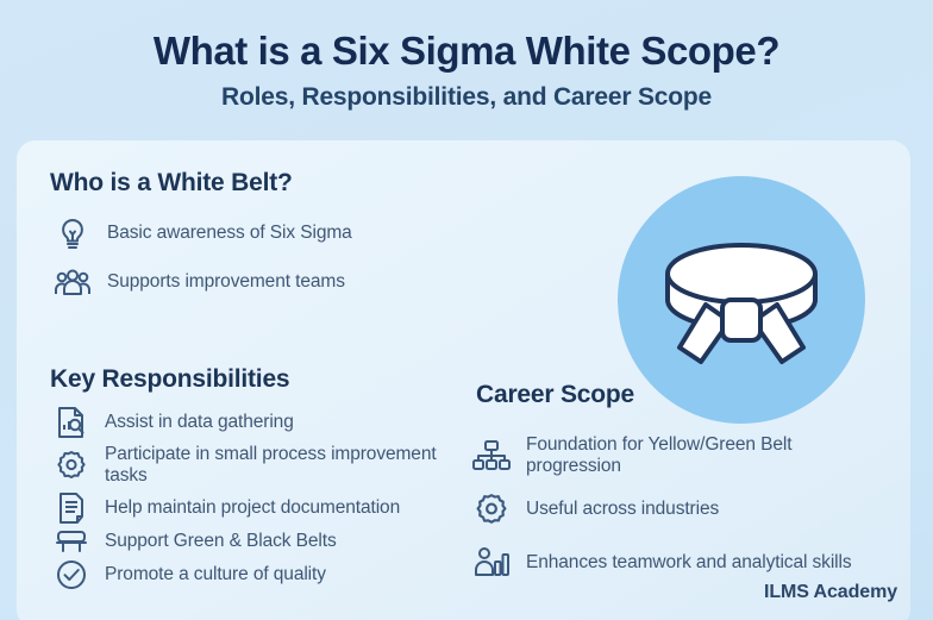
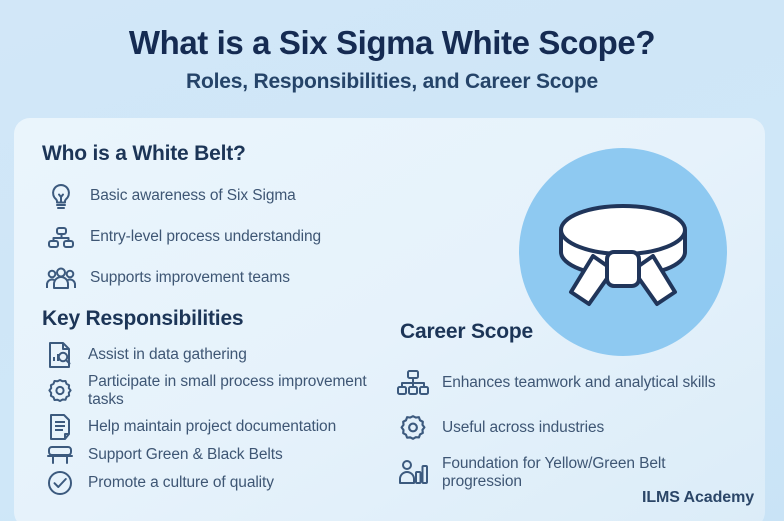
  What is a Six Sigma White Scope?
  Roles, Responsibilities, and Career Scope
  Who is a White Belt?
  Basic awareness of Six Sigma
+ Entry-level process understanding
  Supports improvement teams
  Key Responsibilities
  Assist in data gathering
  Participate in small process improvement tasks
  Help maintain project documentation
  Support Green & Black Belts
  Promote a culture of quality
  Career Scope
- Foundation for Yellow/Green Belt progression
+ Enhances teamwork and analytical skills
  Useful across industries
- Enhances teamwork and analytical skills
+ Foundation for Yellow/Green Belt progression
  ILMS Academy
